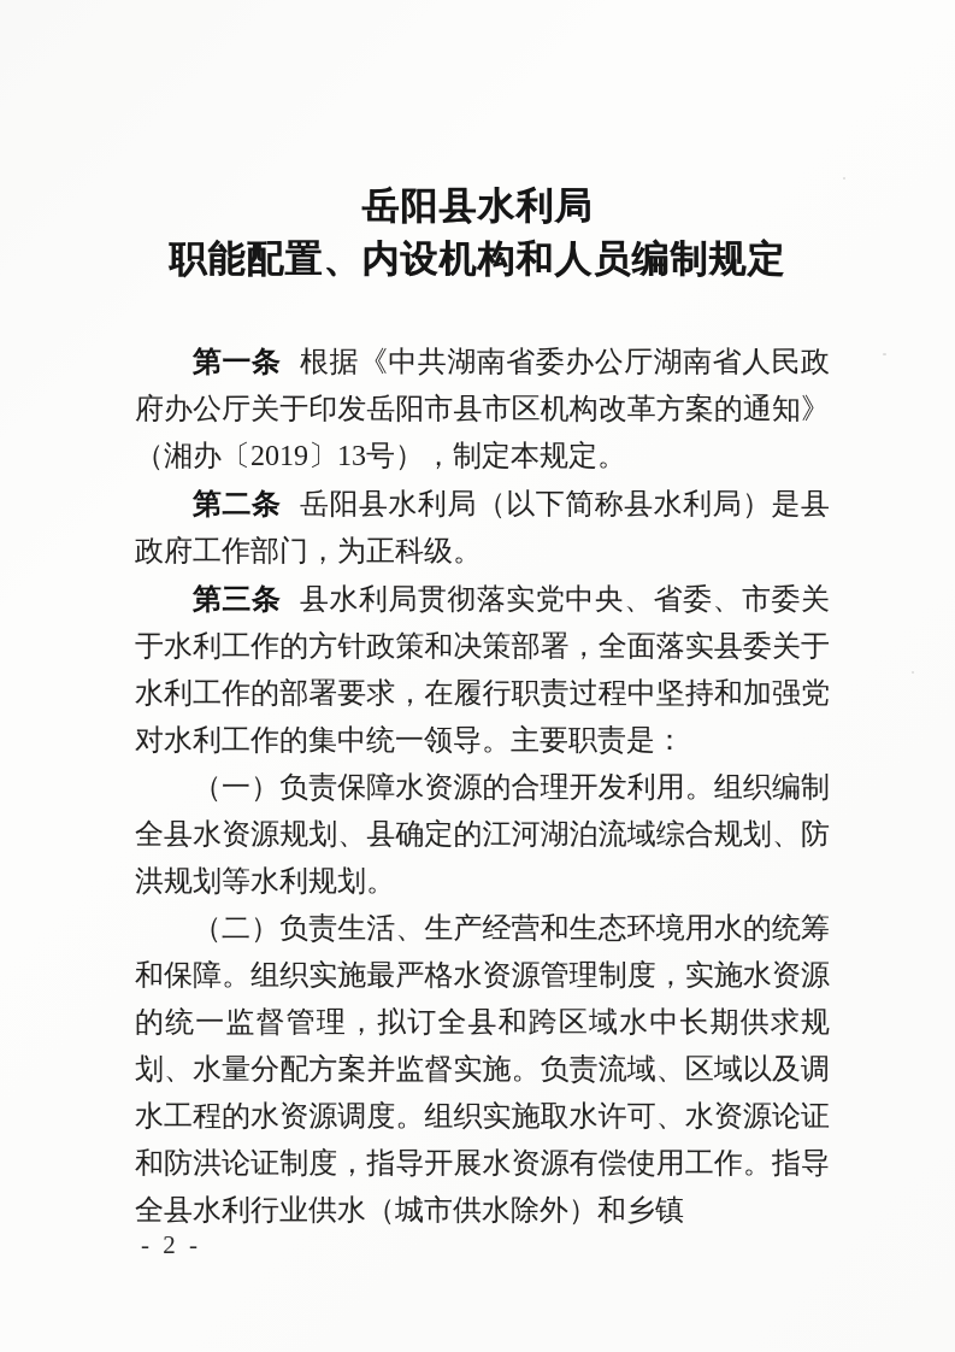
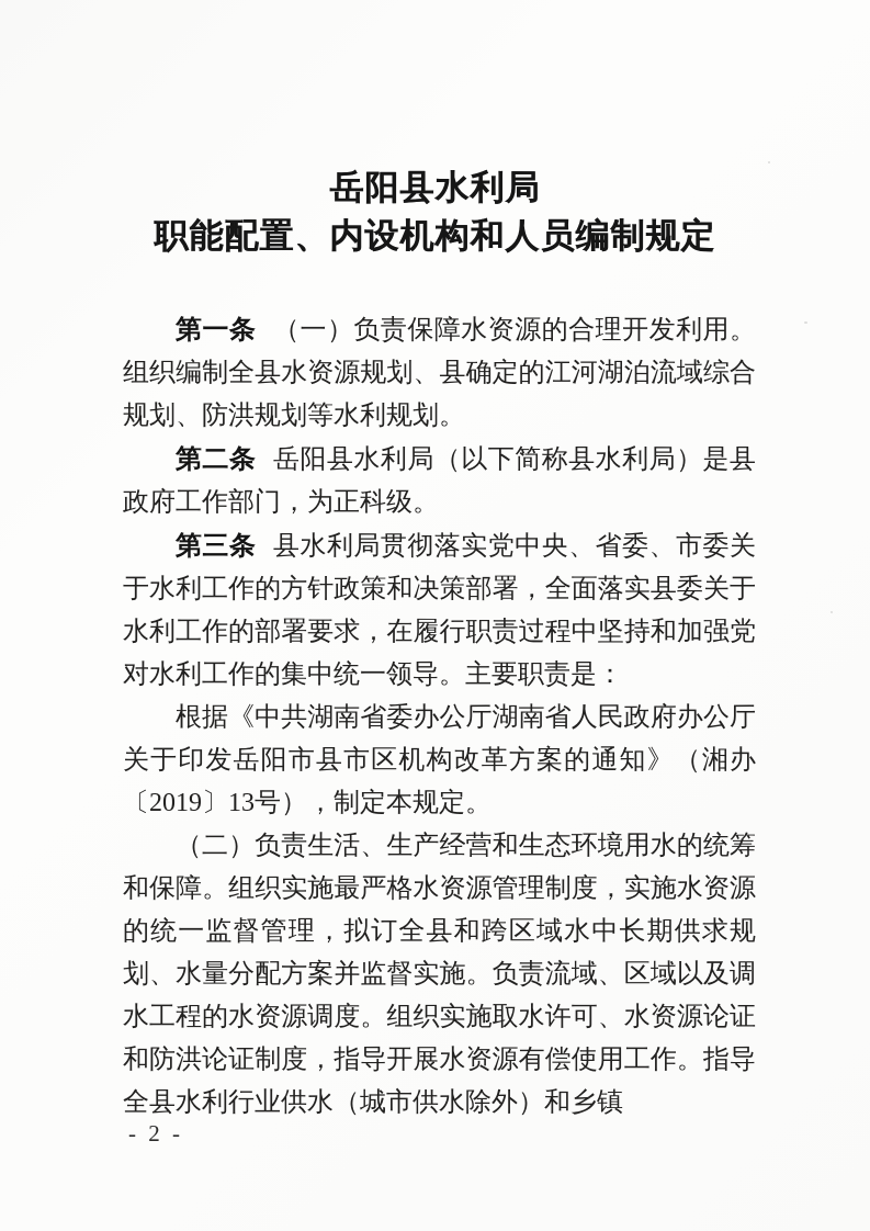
  岳阳县水利局
  职能配置、内设机构和人员编制规定
- 第一条 根据《中共湖南省委办公厅湖南省人民政府办公厅关于印发岳阳市县市区机构改革方案的通知》（湘办〔2019〕13号），制定本规定。
+ 第一条 （一）负责保障水资源的合理开发利用。组织编制全县水资源规划、县确定的江河湖泊流域综合规划、防洪规划等水利规划。
  第二条 岳阳县水利局（以下简称县水利局）是县政府工作部门，为正科级。
  第三条 县水利局贯彻落实党中央、省委、市委关于水利工作的方针政策和决策部署，全面落实县委关于水利工作的部署要求，在履行职责过程中坚持和加强党对水利工作的集中统一领导。主要职责是：
- （一）负责保障水资源的合理开发利用。组织编制全县水资源规划、县确定的江河湖泊流域综合规划、防洪规划等水利规划。
+ 根据《中共湖南省委办公厅湖南省人民政府办公厅关于印发岳阳市县市区机构改革方案的通知》（湘办〔2019〕13号），制定本规定。
  （二）负责生活、生产经营和生态环境用水的统筹和保障。组织实施最严格水资源管理制度，实施水资源的统一监督管理，拟订全县和跨区域水中长期供求规划、水量分配方案并监督实施。负责流域、区域以及调水工程的水资源调度。组织实施取水许可、水资源论证和防洪论证制度，指导开展水资源有偿使用工作。指导全县水利行业供水（城市供水除外）和乡镇
  - 2 -
